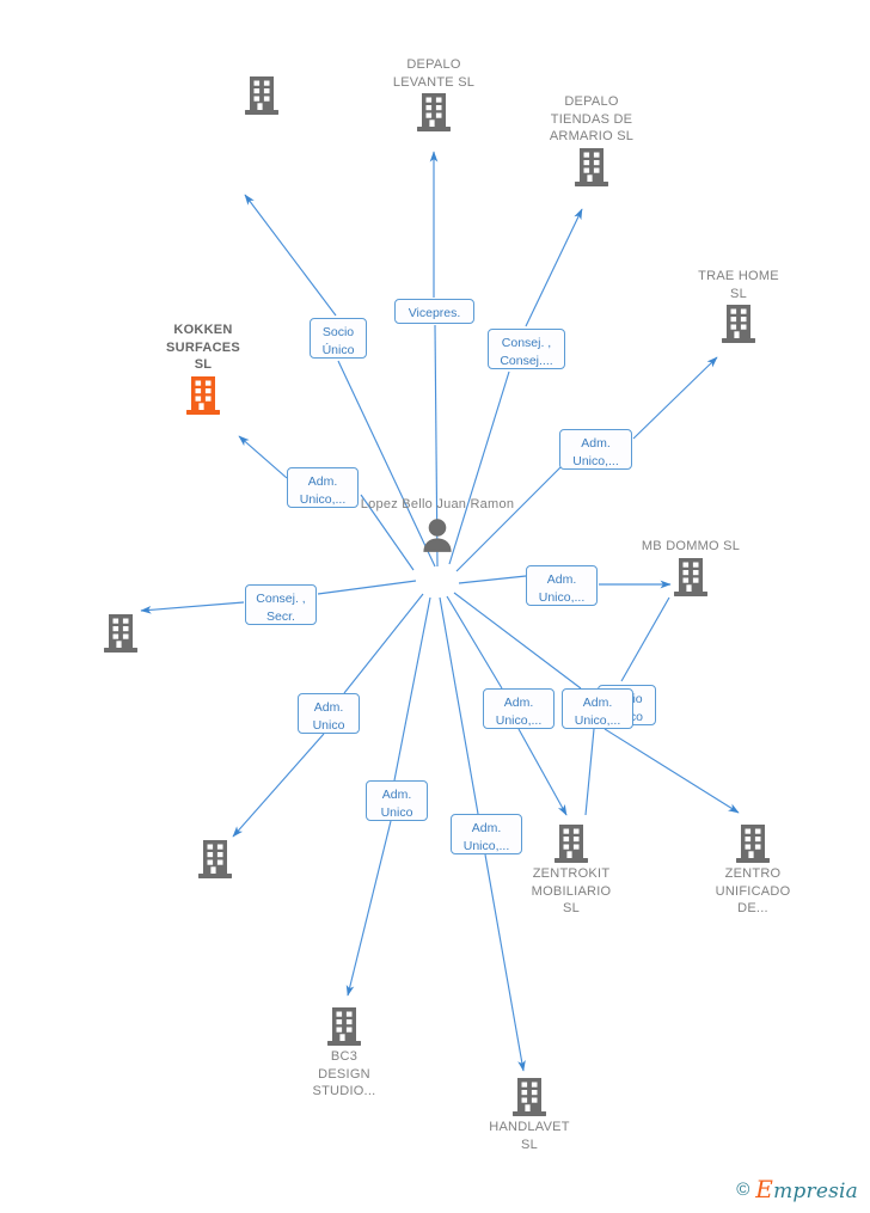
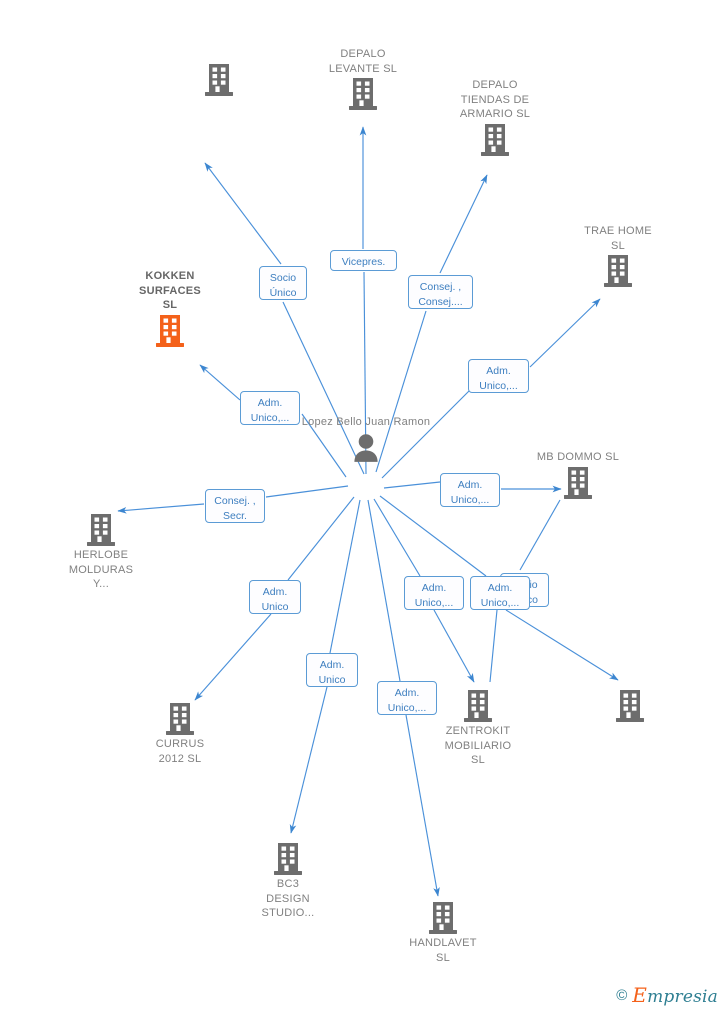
  DEPALO
  LEVANTE SL
  DEPALO
  TIENDAS DE
  ARMARIO SL
  TRAE HOME
  SL
  KOKKEN
  SURFACES
  SL
  MB DOMMO SL
+ HERLOBE
+ MOLDURAS
+ Y...
+ CURRUS
+ 2012 SL
  ZENTROKIT
  MOBILIARIO
  SL
- ZENTRO
- UNIFICADO
- DE...
  BC3
  DESIGN
  STUDIO...
  HANDLAVET
  SL
  Lopez Bello Juan Ramon
  Socio
  Único
  Vicepres.
  Consej. ,
  Consej....
  Adm.
  Unico,...
  Adm.
  Unico,...
  Consej. ,
  Secr.
  Adm.
  Unico,...
  Adm.
  Unico
  Adm.
  Unico
  Adm.
  Unico,...
  Adm.
  Unico,...
  Adm.
  Unico,...
  ©
  Empresia
